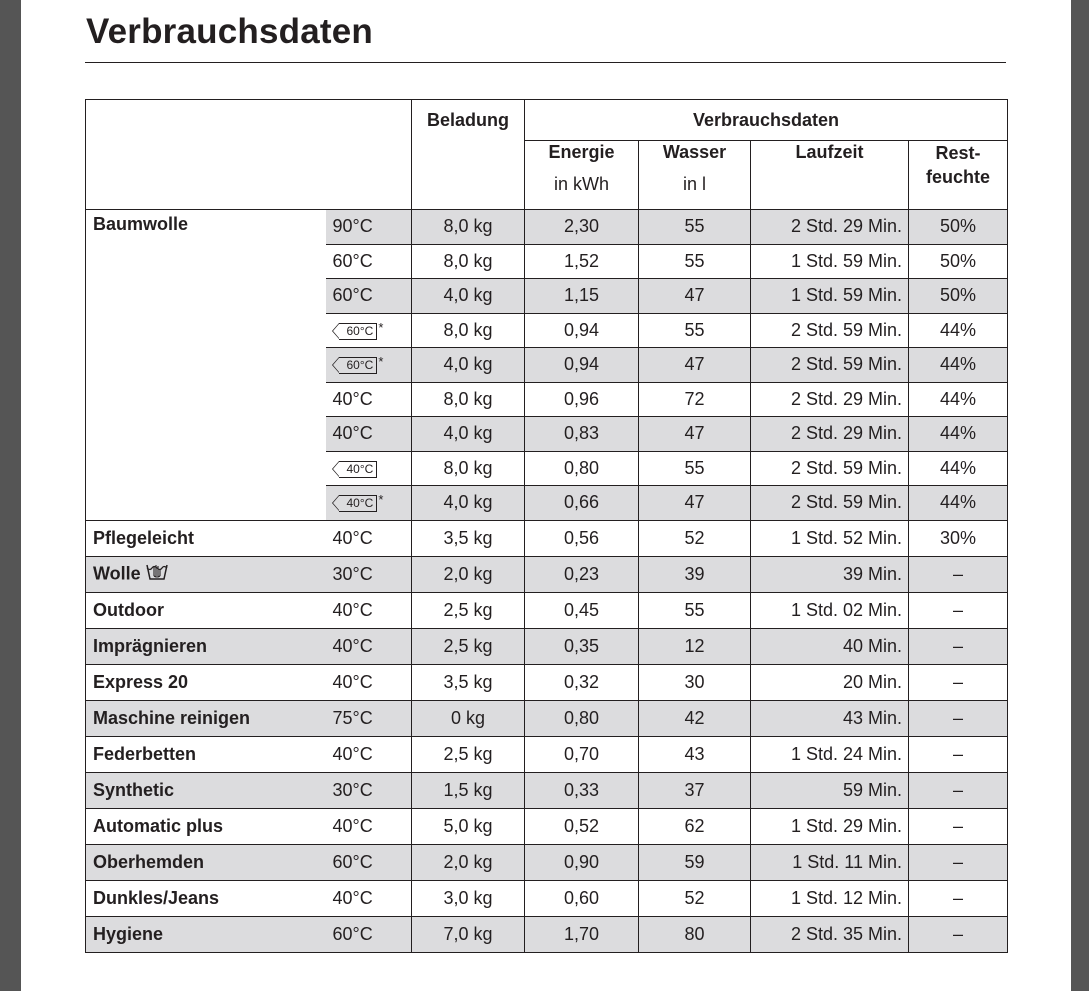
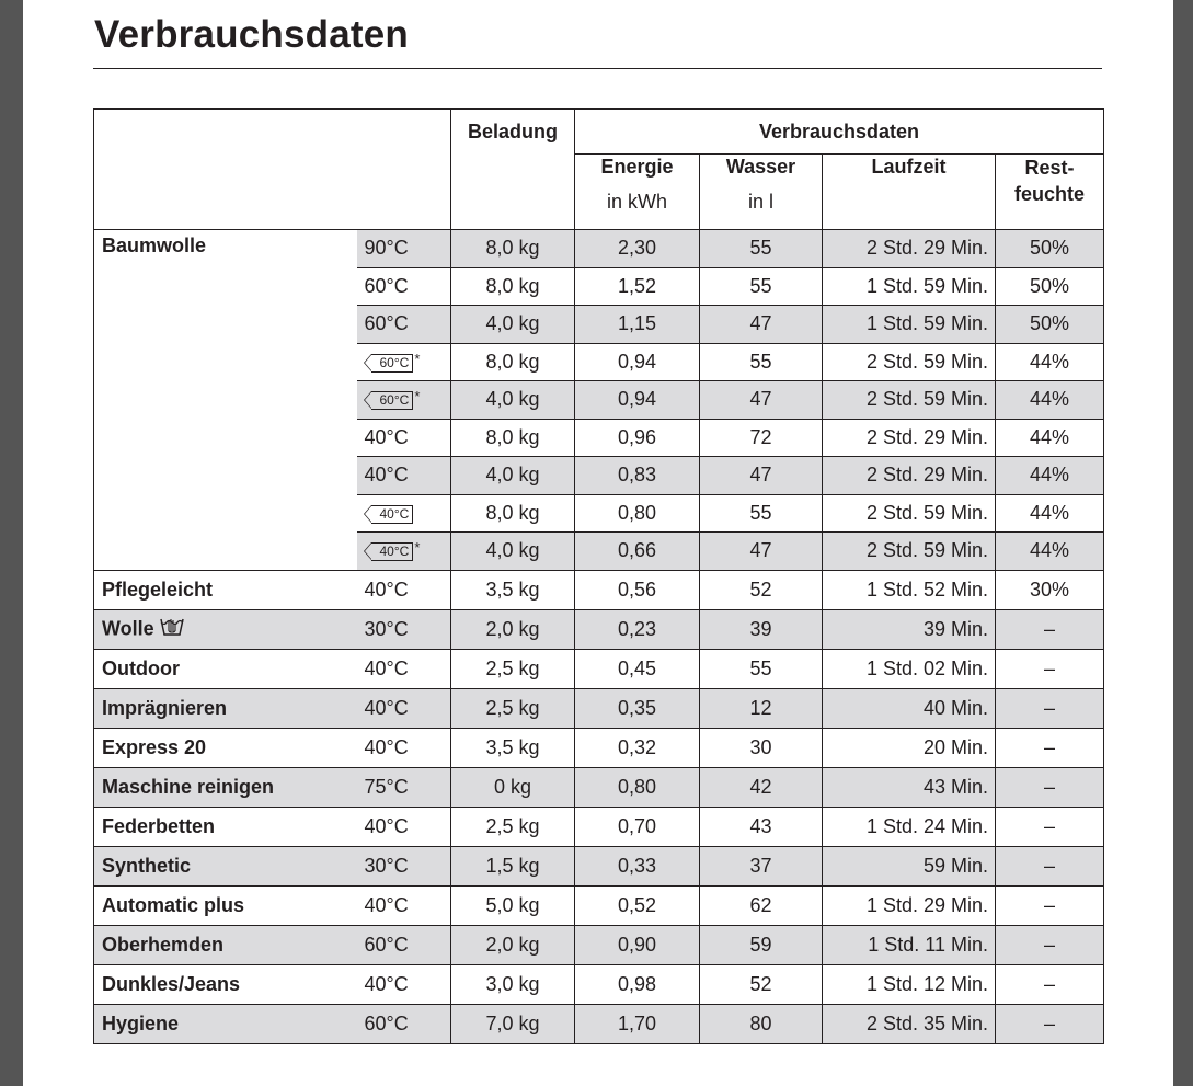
  Verbrauchsdaten
  	Beladung	Verbrauchsdaten
  Energie in kWh	Wasser in l	Laufzeit	Rest- feuchte
  Baumwolle	90°C	8,0 kg	2,30	55	2 Std. 29 Min.	50%
  60°C	8,0 kg	1,52	55	1 Std. 59 Min.	50%
  60°C	4,0 kg	1,15	47	1 Std. 59 Min.	50%
  60°C *	8,0 kg	0,94	55	2 Std. 59 Min.	44%
  60°C *	4,0 kg	0,94	47	2 Std. 59 Min.	44%
  40°C	8,0 kg	0,96	72	2 Std. 29 Min.	44%
  40°C	4,0 kg	0,83	47	2 Std. 29 Min.	44%
  40°C	8,0 kg	0,80	55	2 Std. 59 Min.	44%
  40°C *	4,0 kg	0,66	47	2 Std. 59 Min.	44%
  Pflegeleicht	40°C	3,5 kg	0,56	52	1 Std. 52 Min.	30%
  Wolle	30°C	2,0 kg	0,23	39	39 Min.	–
  Outdoor	40°C	2,5 kg	0,45	55	1 Std. 02 Min.	–
  Imprägnieren	40°C	2,5 kg	0,35	12	40 Min.	–
  Express 20	40°C	3,5 kg	0,32	30	20 Min.	–
  Maschine reinigen	75°C	0 kg	0,80	42	43 Min.	–
  Federbetten	40°C	2,5 kg	0,70	43	1 Std. 24 Min.	–
  Synthetic	30°C	1,5 kg	0,33	37	59 Min.	–
  Automatic plus	40°C	5,0 kg	0,52	62	1 Std. 29 Min.	–
  Oberhemden	60°C	2,0 kg	0,90	59	1 Std. 11 Min.	–
- Dunkles/Jeans	40°C	3,0 kg	0,60	52	1 Std. 12 Min.	–
+ Dunkles/Jeans	40°C	3,0 kg	0,98	52	1 Std. 12 Min.	–
  Hygiene	60°C	7,0 kg	1,70	80	2 Std. 35 Min.	–
